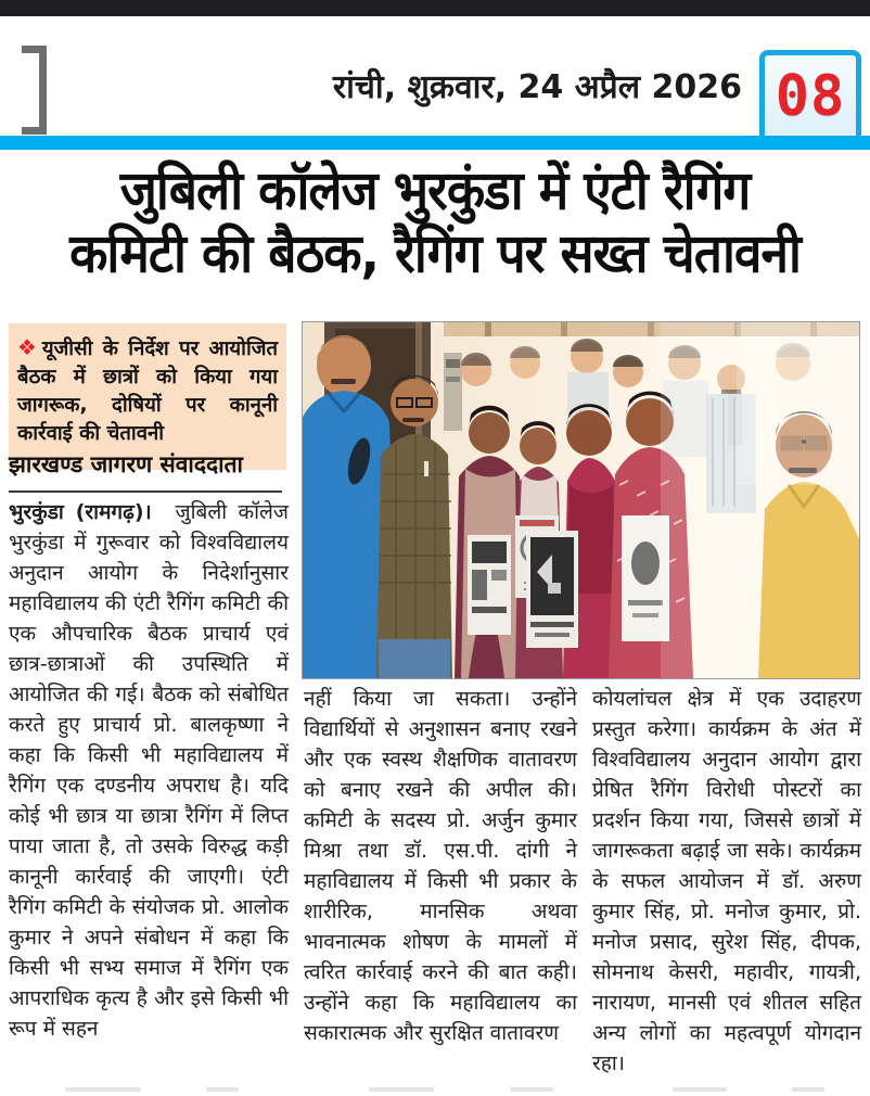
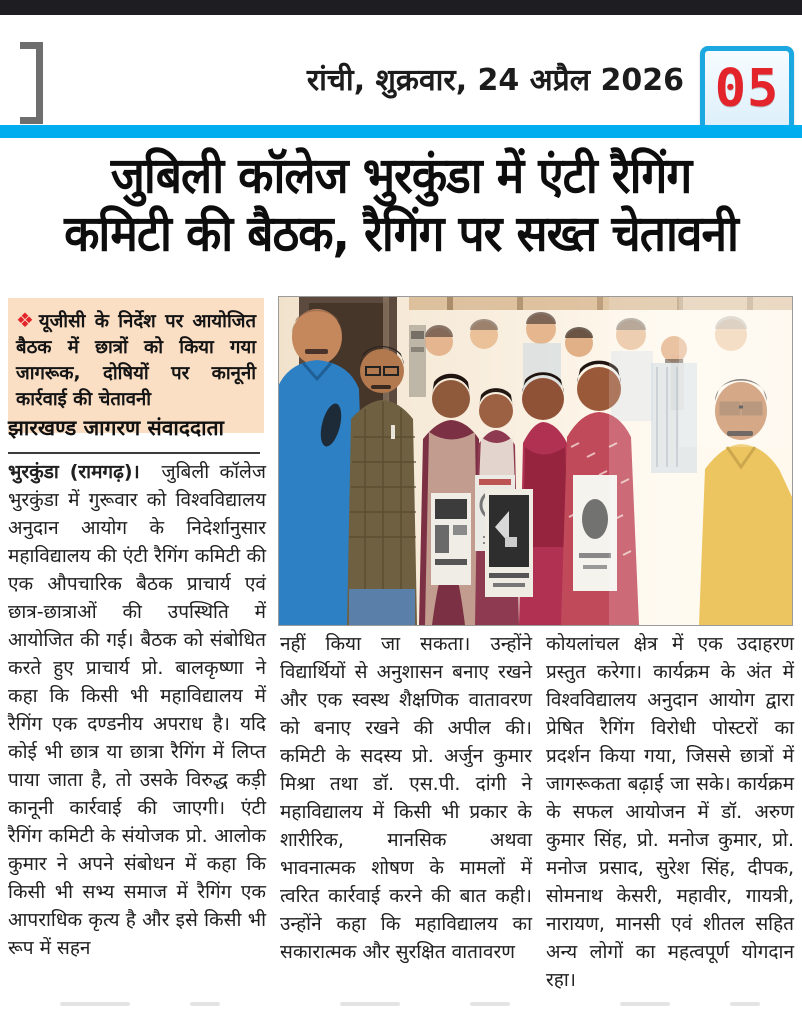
  रांची, शुक्रवार, 24 अप्रैल 2026
- 08
+ 05
  जुबिली कॉलेज भुरकुंडा में एंटी रैगिंग
  कमिटी की बैठक, रैगिंग पर सख्त चेतावनी
  ❖यूजीसी के निर्देश पर आयोजित बैठक में छात्रों को किया गया जागरूक, दोषियों पर कानूनी कार्रवाई की चेतावनी
  झारखण्ड जागरण संवाददाता
  भुरकुंडा (रामगढ़)। जुबिली कॉलेज भुरकुंडा में गुरूवार को विश्वविद्यालय अनुदान आयोग के निदेर्शानुसार महाविद्यालय की एंटी रैगिंग कमिटी की एक औपचारिक बैठक प्राचार्य एवं छात्र-छात्राओं की उपस्थिति में आयोजित की गई। बैठक को संबोधित करते हुए प्राचार्य प्रो. बालकृष्णा ने कहा कि किसी भी महाविद्यालय में रैगिंग एक दण्डनीय अपराध है। यदि कोई भी छात्र या छात्रा रैगिंग में लिप्त पाया जाता है, तो उसके विरुद्ध कड़ी कानूनी कार्रवाई की जाएगी। एंटी रैगिंग कमिटी के संयोजक प्रो. आलोक कुमार ने अपने संबोधन में कहा कि किसी भी सभ्य समाज में रैगिंग एक आपराधिक कृत्य है और इसे किसी भी रूप में सहन
  नहीं किया जा सकता। उन्होंने विद्यार्थियों से अनुशासन बनाए रखने और एक स्वस्थ शैक्षणिक वातावरण को बनाए रखने की अपील की। कमिटी के सदस्य प्रो. अर्जुन कुमार मिश्रा तथा डॉ. एस.पी. दांगी ने महाविद्यालय में किसी भी प्रकार के शारीरिक, मानसिक अथवा भावनात्मक शोषण के मामलों में त्वरित कार्रवाई करने की बात कही। उन्होंने कहा कि महाविद्यालय का सकारात्मक और सुरक्षित वातावरण
  कोयलांचल क्षेत्र में एक उदाहरण प्रस्तुत करेगा। कार्यक्रम के अंत में विश्वविद्यालय अनुदान आयोग द्वारा प्रेषित रैगिंग विरोधी पोस्टरों का प्रदर्शन किया गया, जिससे छात्रों में जागरूकता बढ़ाई जा सके। कार्यक्रम के सफल आयोजन में डॉ. अरुण कुमार सिंह, प्रो. मनोज कुमार, प्रो. मनोज प्रसाद, सुरेश सिंह, दीपक, सोमनाथ केसरी, महावीर, गायत्री, नारायण, मानसी एवं शीतल सहित अन्य लोगों का महत्वपूर्ण योगदान रहा।
